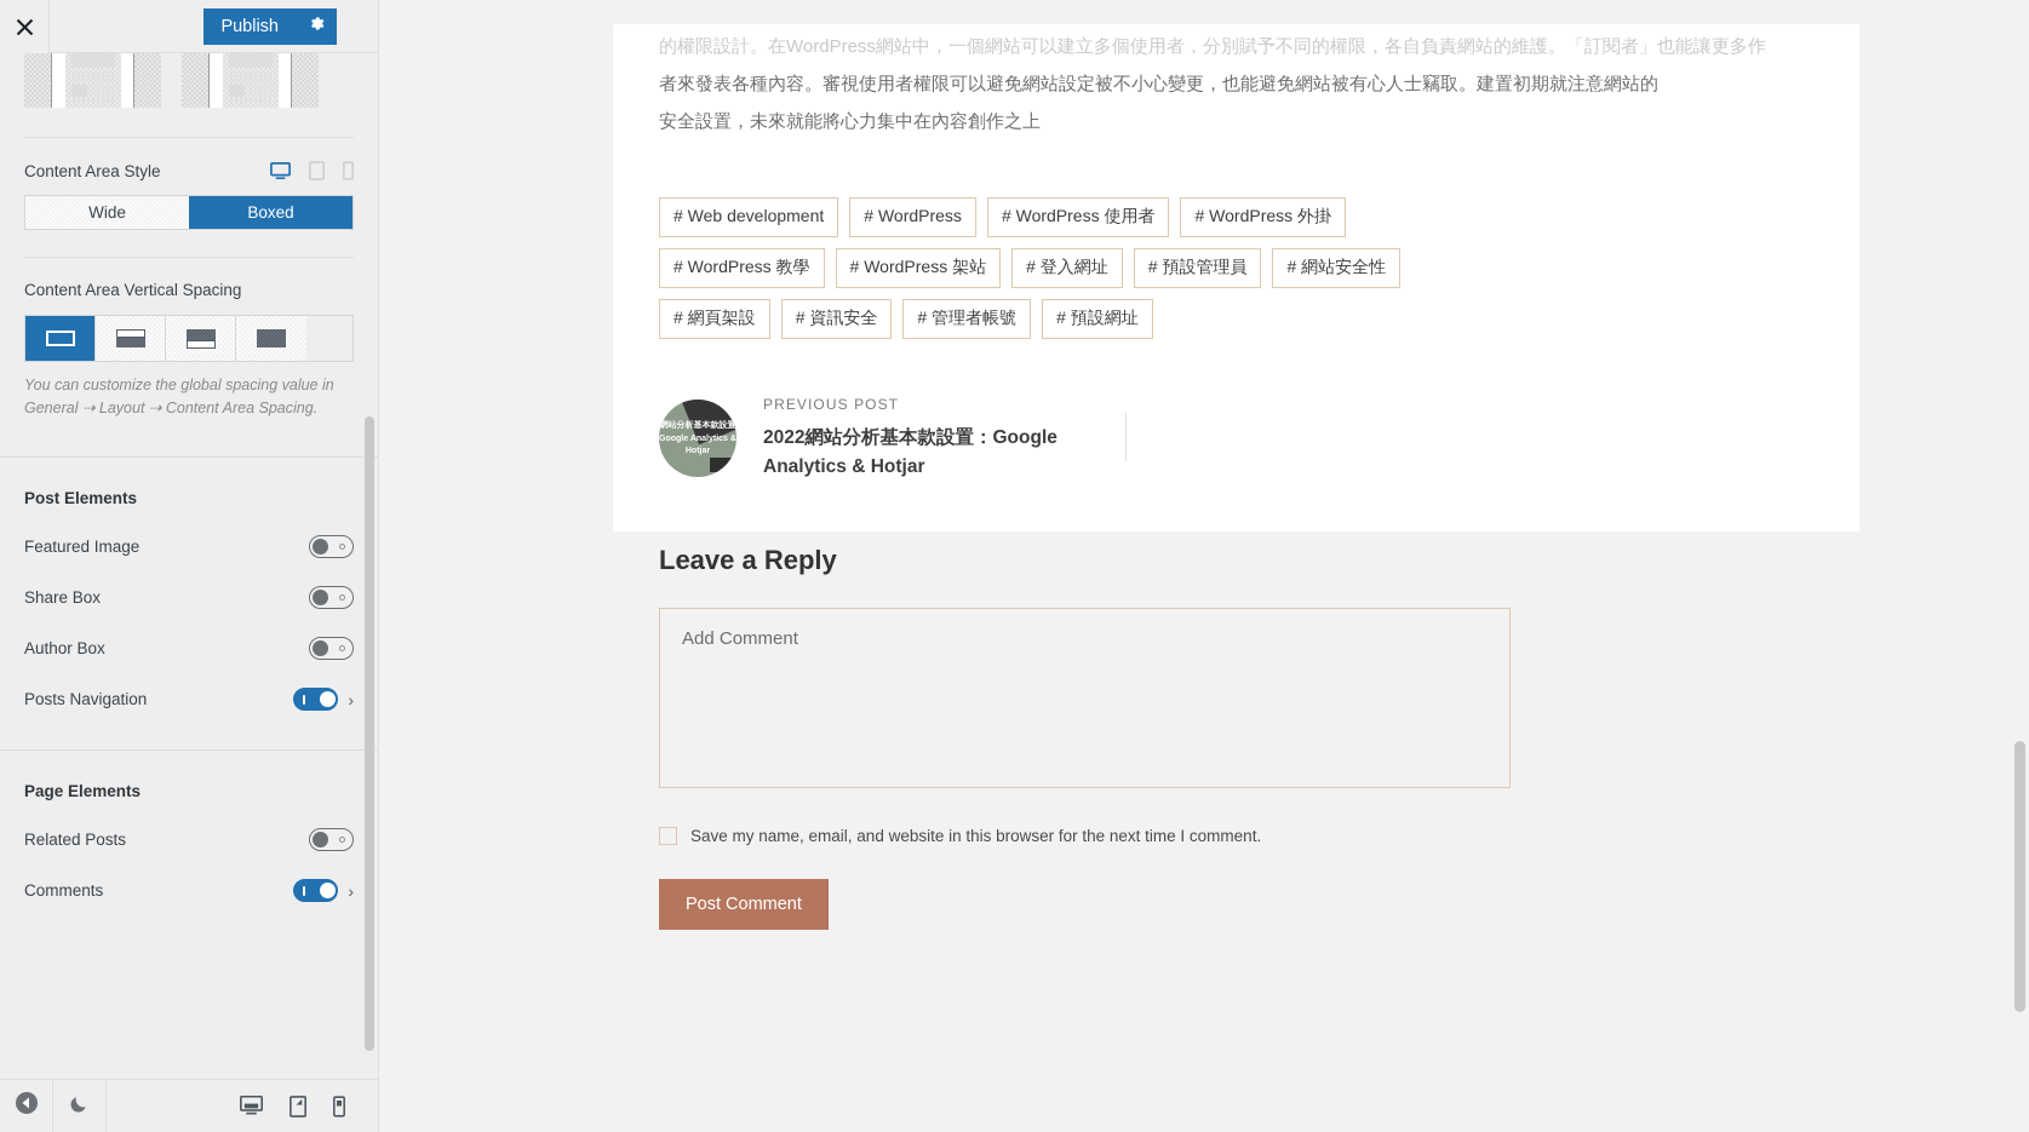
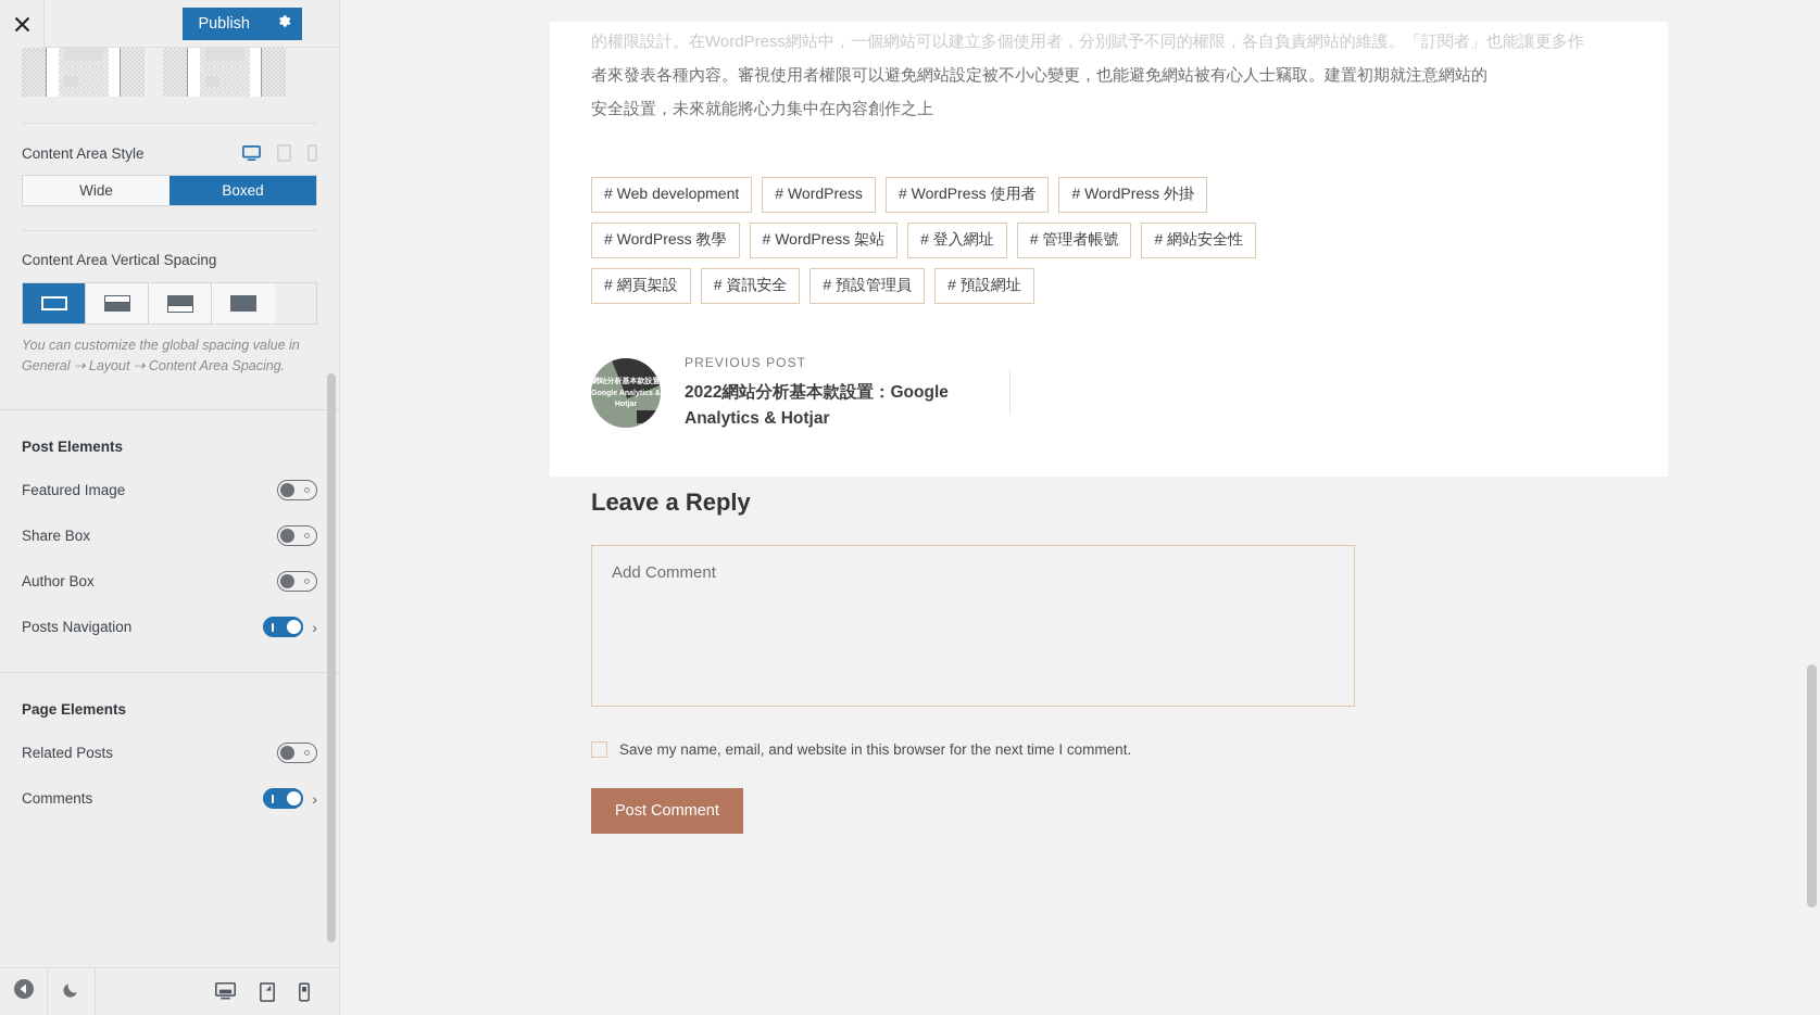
  Publish
  Content Area Style
  Wide
  Boxed
  Content Area Vertical Spacing
  You can customize the global spacing value in General ⇢ Layout ⇢ Content Area Spacing.
  Post Elements
  Featured Image
  Share Box
  Author Box
  Posts Navigation
  ›
  Page Elements
  Related Posts
  Comments
  ›
  的權限設計。在WordPress網站中，一個網站可以建立多個使用者，分別賦予不同的權限，各自負責網站的維護。「訂閱者」也能讓更多作
  者來發表各種內容。審視使用者權限可以避免網站設定被不小心變更，也能避免網站被有心人士竊取。建置初期就注意網站的
  安全設置，未來就能將心力集中在內容創作之上
  # Web development
  # WordPress
  # WordPress 使用者
  # WordPress 外掛
  # WordPress 教學
  # WordPress 架站
  # 登入網址
- # 預設管理員
+ # 管理者帳號
  # 網站安全性
  # 網頁架設
  # 資訊安全
- # 管理者帳號
+ # 預設管理員
  # 預設網址
  PREVIOUS POST
  2022網站分析基本款設置：Google Analytics & Hotjar
  Leave a Reply
  Add Comment
  Save my name, email, and website in this browser for the next time I comment.
  Post Comment
